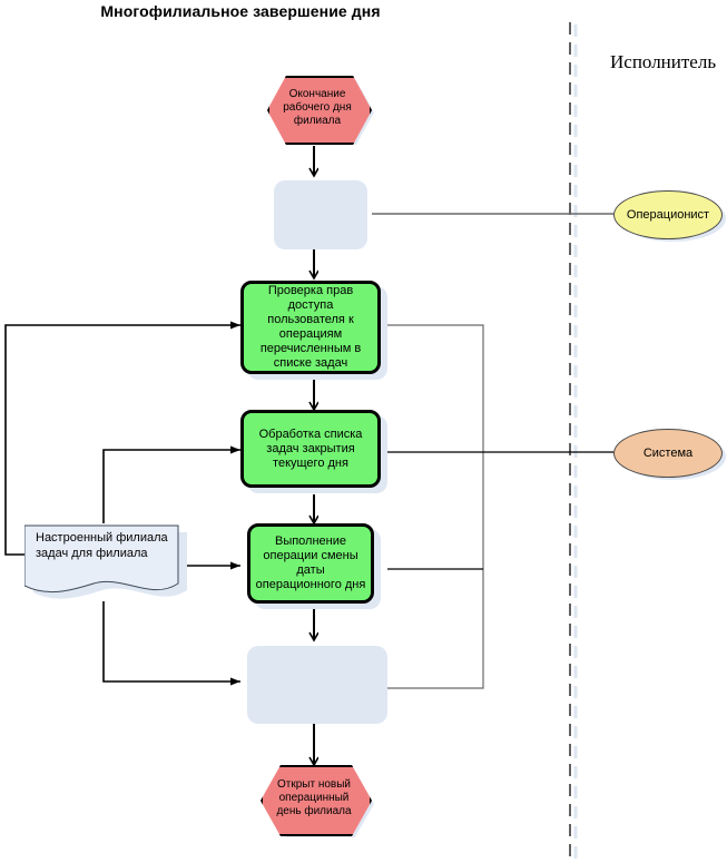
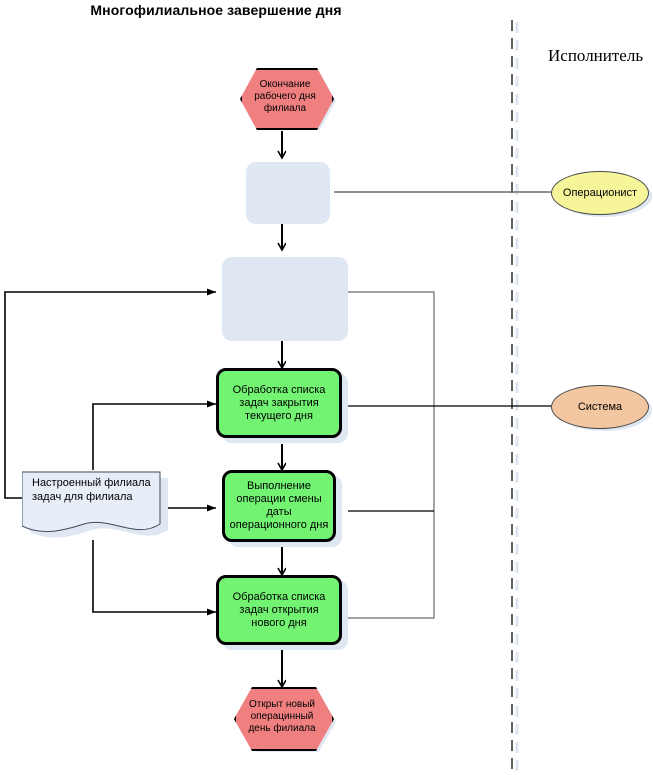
  Многофилиальное завершение дня
  Исполнитель
  Окончание рабочего дня филиала
- Проверка прав доступа пользователя к операциям перечисленным в списке задач
  Обработка списка задач закрытия текущего дня
  Выполнение операции смены даты операционного дня
+ Обработка списка задач открытия нового дня
  Открыт новый операцинный день филиала
  Настроенный филиала задач для филиала
  Операционист
  Система
